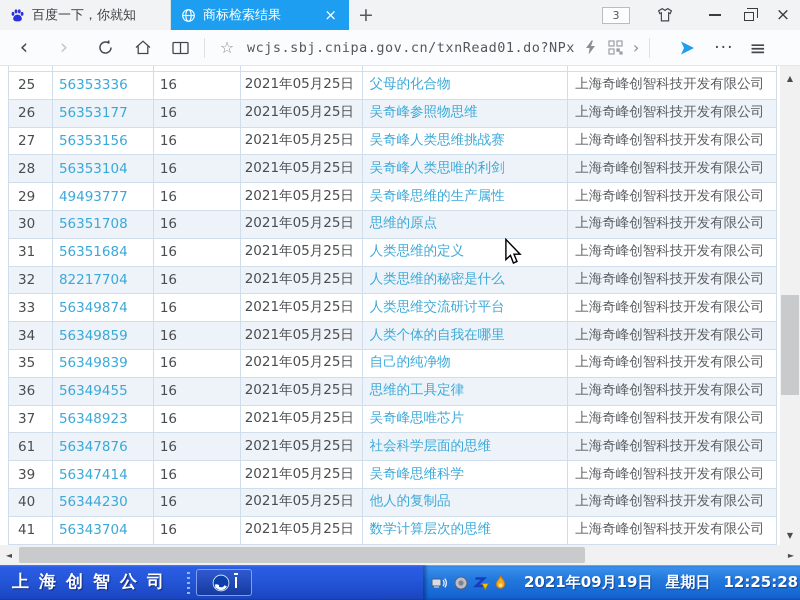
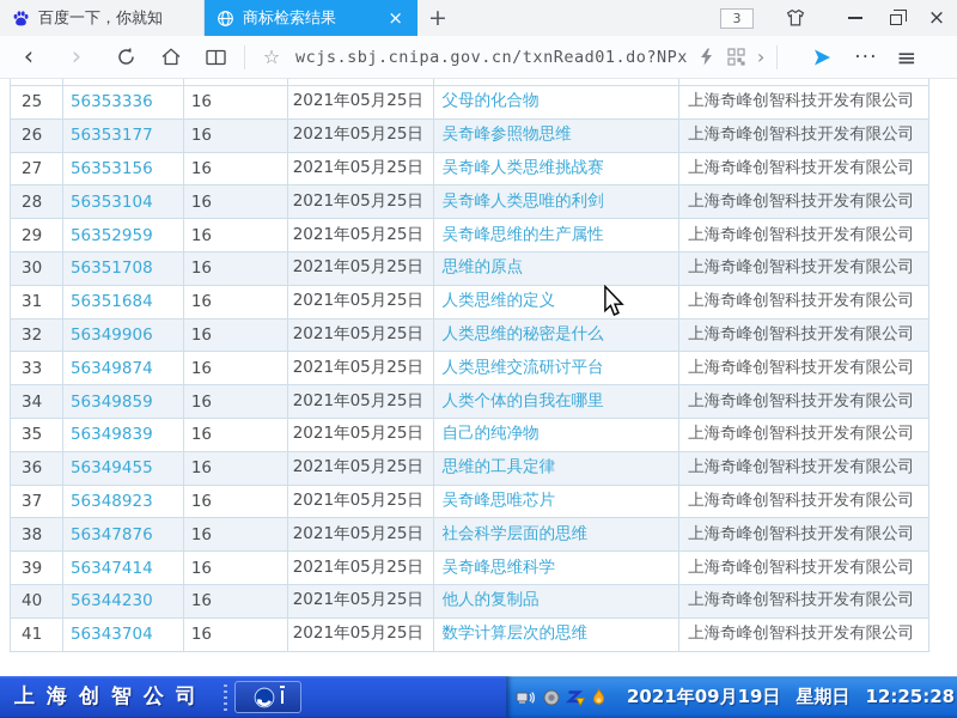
  百度一下，你就知
  商标检索结果
  ×
  +
  3
  ×
  ‹
  ›
  ☆
  wcjs.sbj.cnipa.gov.cn/txnRead01.do?NPx
  ›
  ···
  ≡
  25
  56353336
  16
  2021年05月25日
  父母的化合物
  上海奇峰创智科技开发有限公司
  26
  56353177
  16
  2021年05月25日
  吴奇峰参照物思维
  上海奇峰创智科技开发有限公司
  27
  56353156
  16
  2021年05月25日
  吴奇峰人类思维挑战赛
  上海奇峰创智科技开发有限公司
  28
  56353104
  16
  2021年05月25日
  吴奇峰人类思唯的利剑
  上海奇峰创智科技开发有限公司
  29
- 49493777
+ 56352959
  16
  2021年05月25日
  吴奇峰思维的生产属性
  上海奇峰创智科技开发有限公司
  30
  56351708
  16
  2021年05月25日
  思维的原点
  上海奇峰创智科技开发有限公司
  31
  56351684
  16
  2021年05月25日
  人类思维的定义
  上海奇峰创智科技开发有限公司
  32
- 82217704
+ 56349906
  16
  2021年05月25日
  人类思维的秘密是什么
  上海奇峰创智科技开发有限公司
  33
  56349874
  16
  2021年05月25日
  人类思维交流研讨平台
  上海奇峰创智科技开发有限公司
  34
  56349859
  16
  2021年05月25日
  人类个体的自我在哪里
  上海奇峰创智科技开发有限公司
  35
  56349839
  16
  2021年05月25日
  自己的纯净物
  上海奇峰创智科技开发有限公司
  36
  56349455
  16
  2021年05月25日
  思维的工具定律
  上海奇峰创智科技开发有限公司
  37
  56348923
  16
  2021年05月25日
  吴奇峰思唯芯片
  上海奇峰创智科技开发有限公司
- 61
+ 38
  56347876
  16
  2021年05月25日
  社会科学层面的思维
  上海奇峰创智科技开发有限公司
  39
  56347414
  16
  2021年05月25日
  吴奇峰思维科学
  上海奇峰创智科技开发有限公司
  40
  56344230
  16
  2021年05月25日
  他人的复制品
  上海奇峰创智科技开发有限公司
  41
  56343704
  16
  2021年05月25日
  数学计算层次的思维
  上海奇峰创智科技开发有限公司
- ▲
- ▼
- ◄
- ►
  上海创智公司
  2021年09月19日
  星期日
  12:25:28
